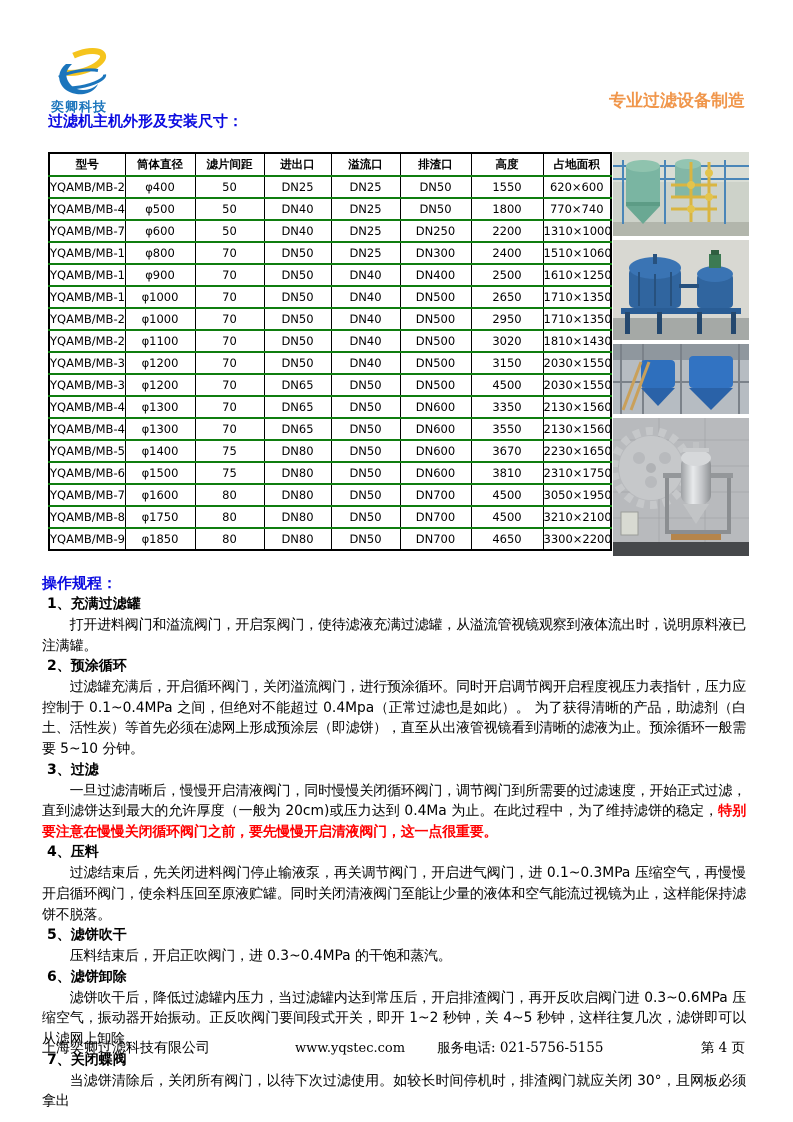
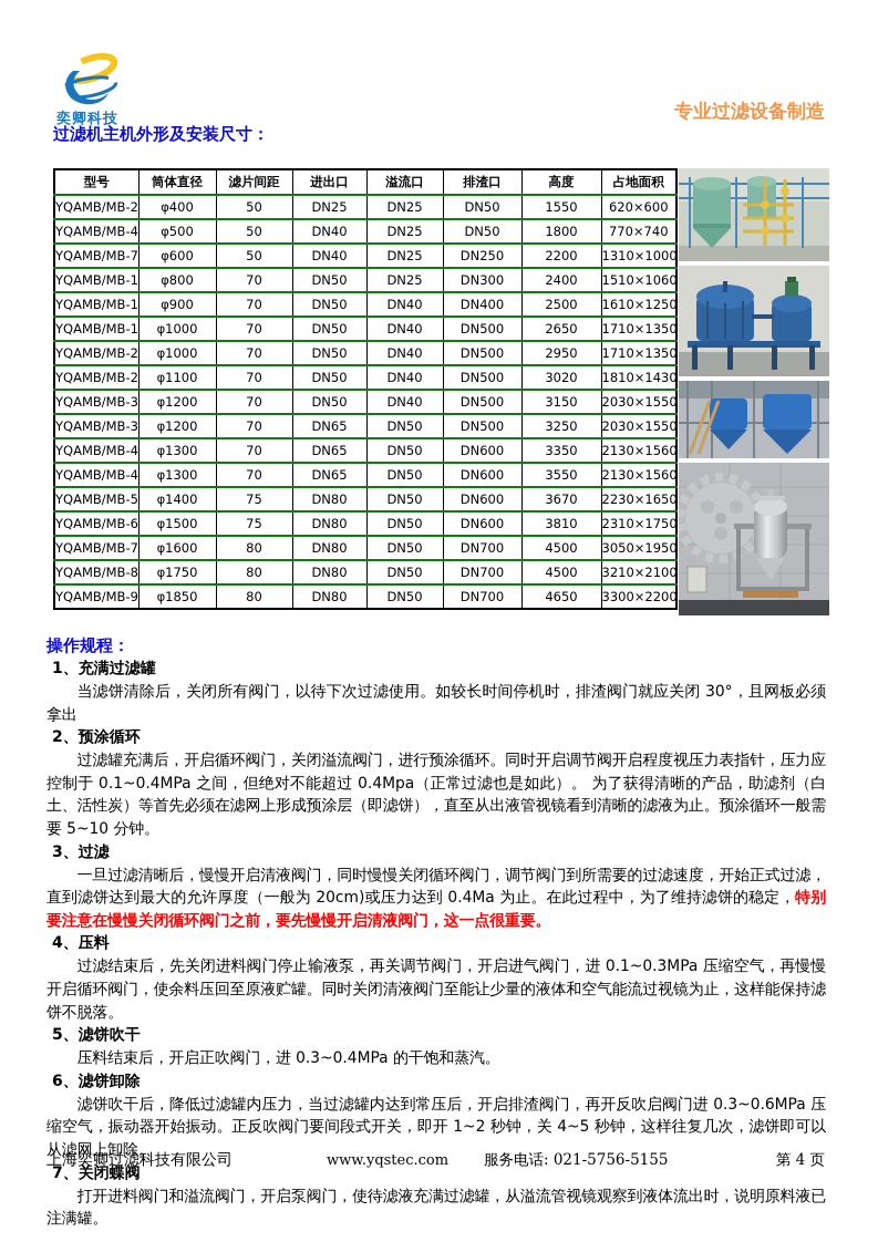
  奕卿科技
  专业过滤设备制造
  过滤机主机外形及安装尺寸：
  型号	筒体直径	滤片间距	进出口	溢流口	排渣口	高度	占地面积
  YQAMB/MB-2	φ400	50	DN25	DN25	DN50	1550	620×600
  YQAMB/MB-4	φ500	50	DN40	DN25	DN50	1800	770×740
  YQAMB/MB-7	φ600	50	DN40	DN25	DN250	2200	1310×1000
  YQAMB/MB-1	φ800	70	DN50	DN25	DN300	2400	1510×1060
  YQAMB/MB-1	φ900	70	DN50	DN40	DN400	2500	1610×1250
  YQAMB/MB-1	φ1000	70	DN50	DN40	DN500	2650	1710×1350
  YQAMB/MB-2	φ1000	70	DN50	DN40	DN500	2950	1710×1350
  YQAMB/MB-2	φ1100	70	DN50	DN40	DN500	3020	1810×1430
  YQAMB/MB-3	φ1200	70	DN50	DN40	DN500	3150	2030×1550
- YQAMB/MB-3	φ1200	70	DN65	DN50	DN500	4500	2030×1550
+ YQAMB/MB-3	φ1200	70	DN65	DN50	DN500	3250	2030×1550
  YQAMB/MB-4	φ1300	70	DN65	DN50	DN600	3350	2130×1560
  YQAMB/MB-4	φ1300	70	DN65	DN50	DN600	3550	2130×1560
  YQAMB/MB-5	φ1400	75	DN80	DN50	DN600	3670	2230×1650
  YQAMB/MB-6	φ1500	75	DN80	DN50	DN600	3810	2310×1750
  YQAMB/MB-7	φ1600	80	DN80	DN50	DN700	4500	3050×1950
  YQAMB/MB-8	φ1750	80	DN80	DN50	DN700	4500	3210×2100
  YQAMB/MB-9	φ1850	80	DN80	DN50	DN700	4650	3300×2200
  操作规程：
  1、充满过滤罐
- 打开进料阀门和溢流阀门，开启泵阀门，使待滤液充满过滤罐，从溢流管视镜观察到液体流出时，说明原料液已注满罐。
+ 当滤饼清除后，关闭所有阀门，以待下次过滤使用。如较长时间停机时，排渣阀门就应关闭 30°，且网板必须拿出
  2、预涂循环
  过滤罐充满后，开启循环阀门，关闭溢流阀门，进行预涂循环。同时开启调节阀开启程度视压力表指针，压力应控制于 0.1~0.4MPa 之间，但绝对不能超过 0.4Mpa（正常过滤也是如此）。 为了获得清晰的产品，助滤剂（白土、活性炭）等首先必须在滤网上形成预涂层（即滤饼），直至从出液管视镜看到清晰的滤液为止。预涂循环一般需要 5~10 分钟。
  3、过滤
  一旦过滤清晰后，慢慢开启清液阀门，同时慢慢关闭循环阀门，调节阀门到所需要的过滤速度，开始正式过滤，直到滤饼达到最大的允许厚度（一般为 20cm)或压力达到 0.4Ma 为止。在此过程中，为了维持滤饼的稳定，特别要注意在慢慢关闭循环阀门之前，要先慢慢开启清液阀门，这一点很重要。
  4、压料
  过滤结束后，先关闭进料阀门停止输液泵，再关调节阀门，开启进气阀门，进 0.1~0.3MPa 压缩空气，再慢慢开启循环阀门，使余料压回至原液贮罐。同时关闭清液阀门至能让少量的液体和空气能流过视镜为止，这样能保持滤饼不脱落。
  5、滤饼吹干
  压料结束后，开启正吹阀门，进 0.3~0.4MPa 的干饱和蒸汽。
  6、滤饼卸除
  滤饼吹干后，降低过滤罐内压力，当过滤罐内达到常压后，开启排渣阀门，再开反吹启阀门进 0.3~0.6MPa 压缩空气，振动器开始振动。正反吹阀门要间段式开关，即开 1~2 秒钟，关 4~5 秒钟，这样往复几次，滤饼即可以从滤网上卸除。
  7、关闭蝶阀
- 当滤饼清除后，关闭所有阀门，以待下次过滤使用。如较长时间停机时，排渣阀门就应关闭 30°，且网板必须拿出
+ 打开进料阀门和溢流阀门，开启泵阀门，使待滤液充满过滤罐，从溢流管视镜观察到液体流出时，说明原料液已注满罐。
  上海奕卿过滤科技有限公司
  www.yqstec.com
  服务电话: 021-5756-5155
  第 4 页
